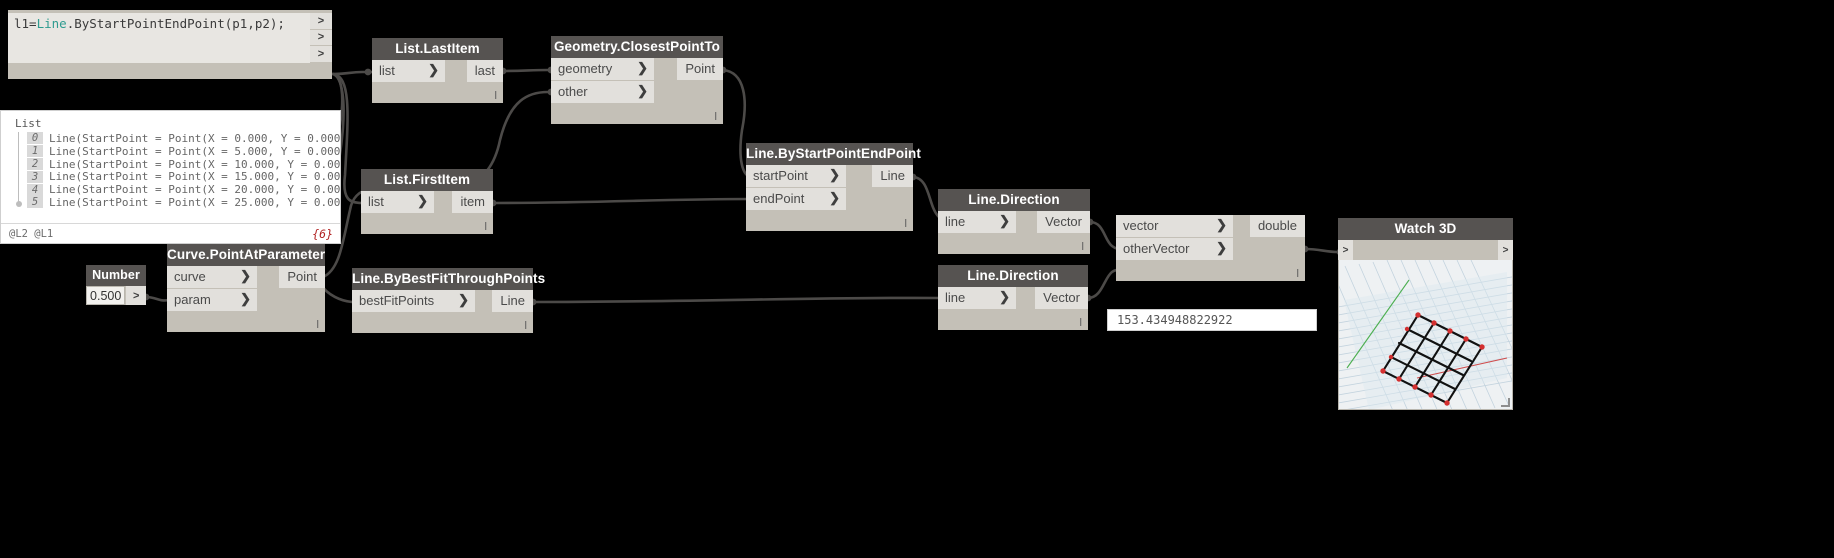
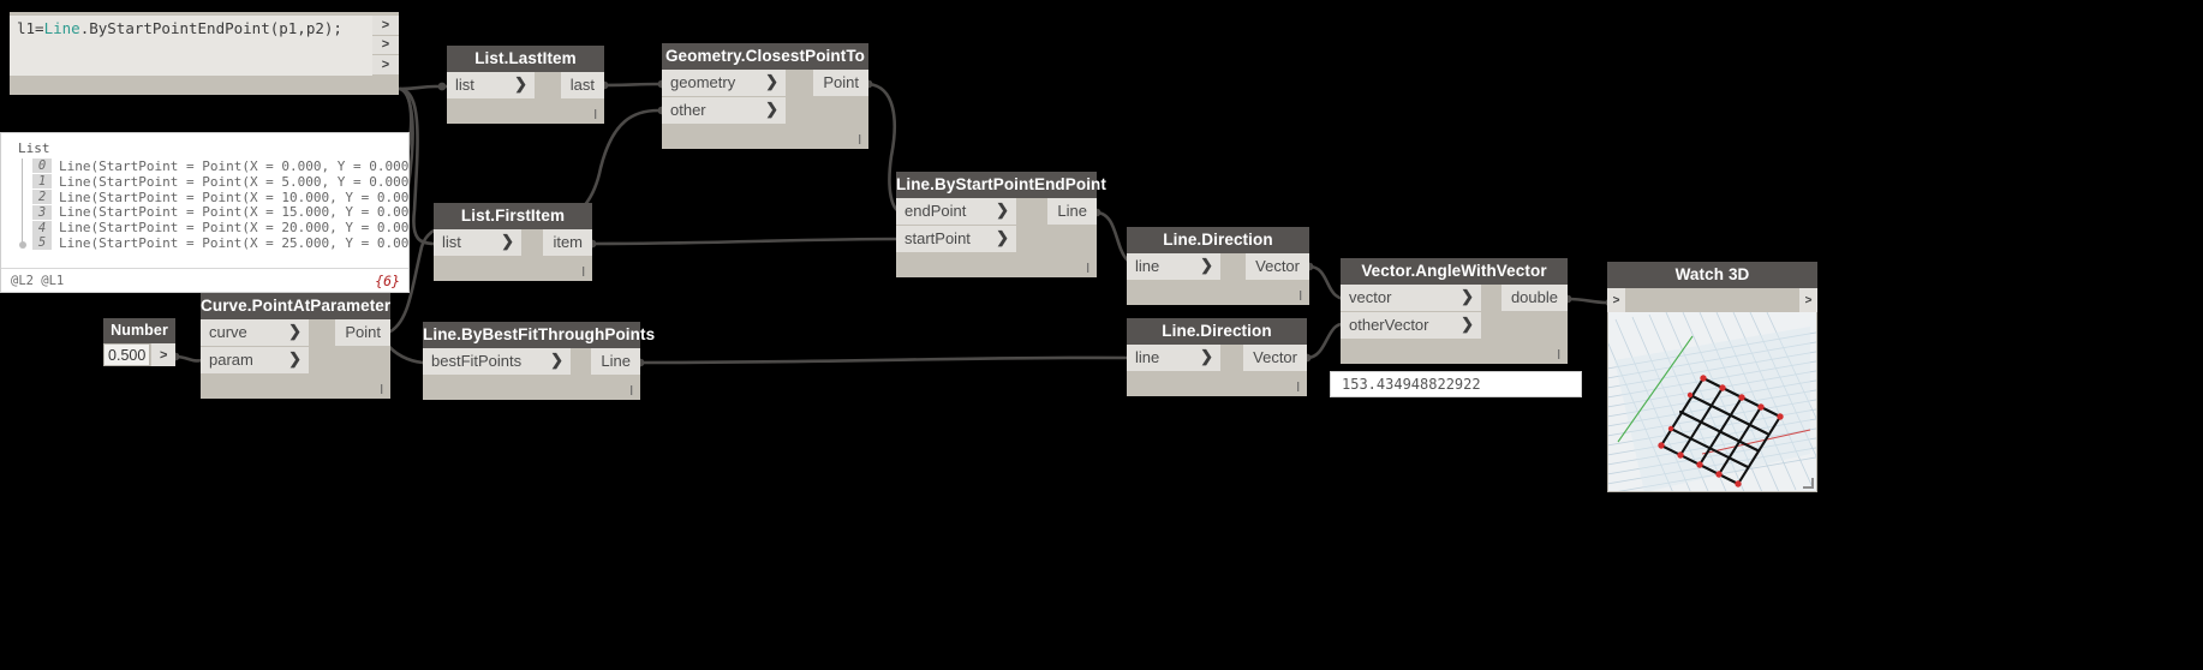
  l1=Line.ByStartPointEndPoint(p1,p2);
  >
  >
  >
  List
  0
  Line(StartPoint = Point(X = 0.000, Y = 0.000
  1
  Line(StartPoint = Point(X = 5.000, Y = 0.000
  2
  Line(StartPoint = Point(X = 10.000, Y = 0.00
  3
  Line(StartPoint = Point(X = 15.000, Y = 0.00
  4
  Line(StartPoint = Point(X = 20.000, Y = 0.00
  5
  Line(StartPoint = Point(X = 25.000, Y = 0.00
  @L2 @L1
  {6}
  List.LastItem
  list
  ❯
  last
  l
  Geometry.ClosestPointTo
  geometry
  ❯
  other
  ❯
  Point
  l
  List.FirstItem
  list
  ❯
  item
  l
  Line.ByStartPointEndPoint
- startPoint
+ endPoint
  ❯
- endPoint
+ startPoint
  ❯
  Line
  l
  Line.Direction
  line
  ❯
  Vector
  l
  Line.Direction
  line
  ❯
  Vector
  l
+ Vector.AngleWithVector
  vector
  ❯
  otherVector
  ❯
  double
  l
  153.434948822922
  Curve.PointAtParameter
  curve
  ❯
  param
  ❯
  Point
  l
  Number
  0.500
  >
  Line.ByBestFitThroughPoints
  bestFitPoints
  ❯
  Line
  l
  Watch 3D
  >
  >
